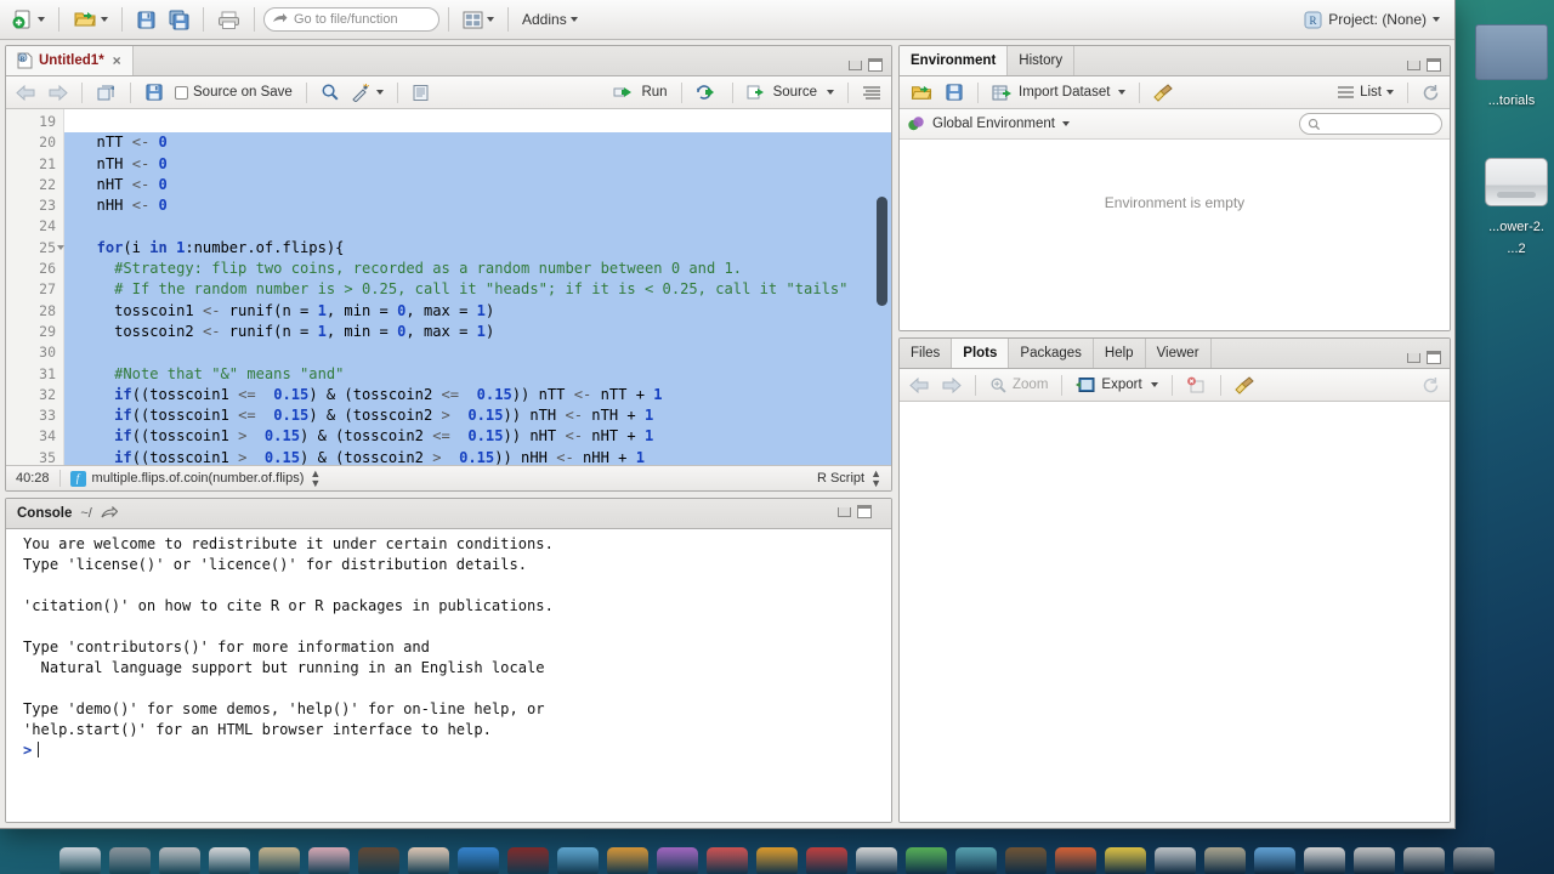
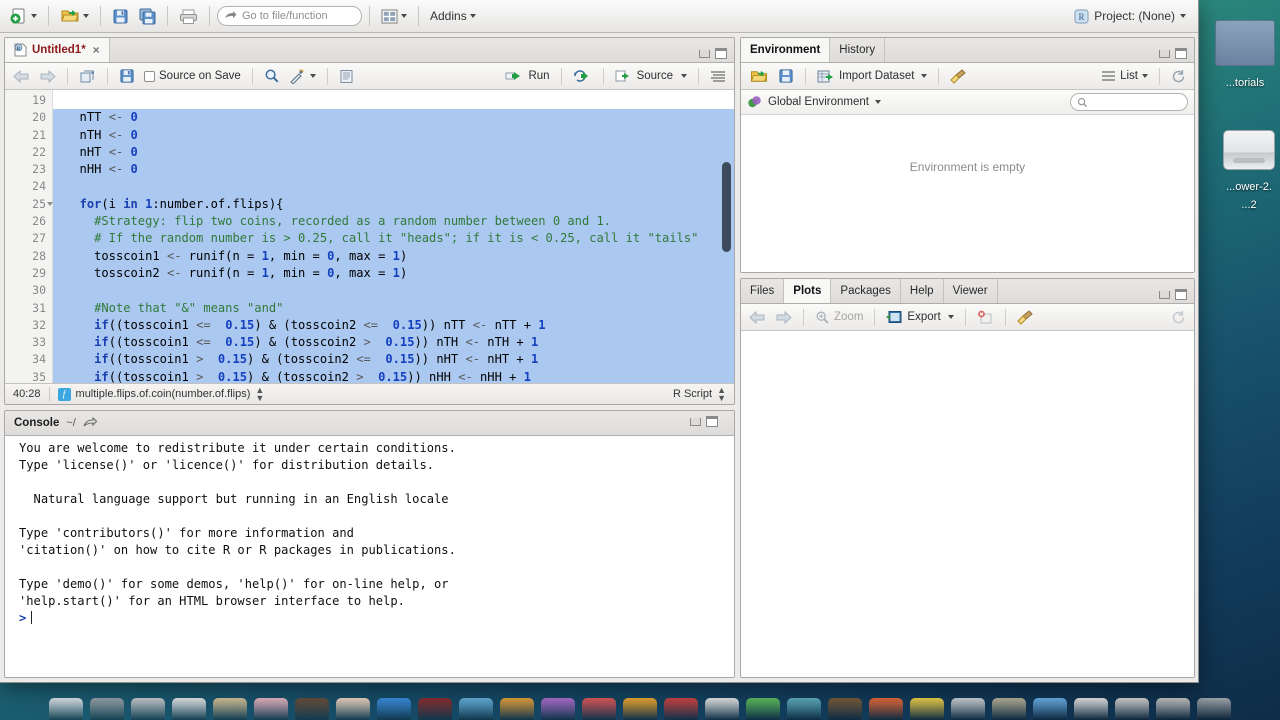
  ...torials
  ...ower-2.
  ...2
  Go to file/function
  Addins
  R
  Project: (None)
  Untitled1*
  ×
  Source on Save
  Run
  Source
  19
  20
  21
  22
  23
  24
  25
  26
  27
  28
  29
  30
  31
  32
  33
  34
  35
  nTT <- 0
  nTH <- 0
  nHT <- 0
  nHH <- 0
  for(i in 1:number.of.flips){
  #Strategy: flip two coins, recorded as a random number between 0 and 1.
  # If the random number is > 0.25, call it "heads"; if it is < 0.25, call it "tails"
  tosscoin1 <- runif(n = 1, min = 0, max = 1)
  tosscoin2 <- runif(n = 1, min = 0, max = 1)
  #Note that "&" means "and"
  if((tosscoin1 <= 0.15) & (tosscoin2 <= 0.15)) nTT <- nTT + 1
  if((tosscoin1 <= 0.15) & (tosscoin2 > 0.15)) nTH <- nTH + 1
  if((tosscoin1 > 0.15) & (tosscoin2 <= 0.15)) nHT <- nHT + 1
  if((tosscoin1 > 0.15) & (tosscoin2 > 0.15)) nHH <- nHH + 1
  40:28
  f
  multiple.flips.of.coin(number.of.flips)
  ▲
  ▼
  R Script
  ▲
  ▼
  Console
  ~/
  You are welcome to redistribute it under certain conditions.
  Type 'license()' or 'licence()' for distribution details.
- 'citation()' on how to cite R or R packages in publications.
+ Natural language support but running in an English locale
  Type 'contributors()' for more information and
- Natural language support but running in an English locale
+ 'citation()' on how to cite R or R packages in publications.
  Type 'demo()' for some demos, 'help()' for on-line help, or
  'help.start()' for an HTML browser interface to help.
  >
  Environment
  History
  Import Dataset
  List
  Global Environment
  Environment is empty
  Files
  Plots
  Packages
  Help
  Viewer
  Zoom
  Export
